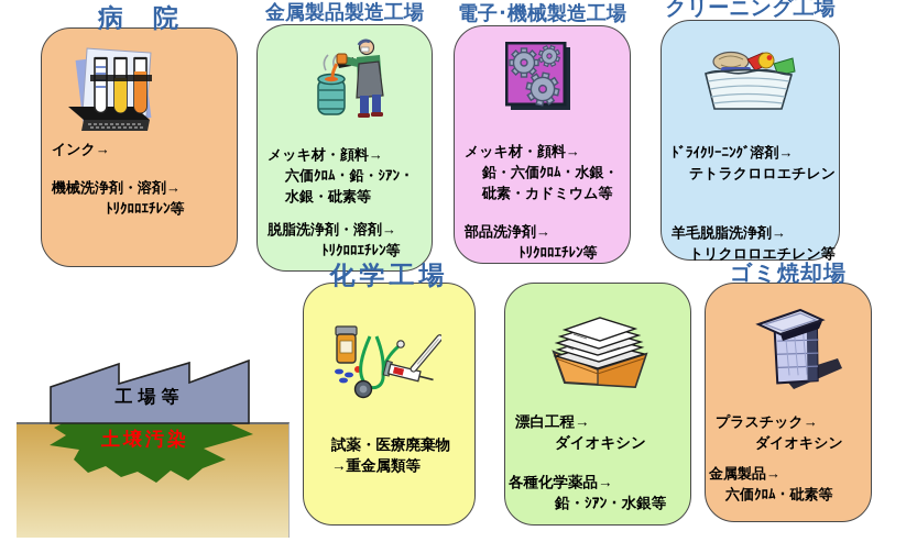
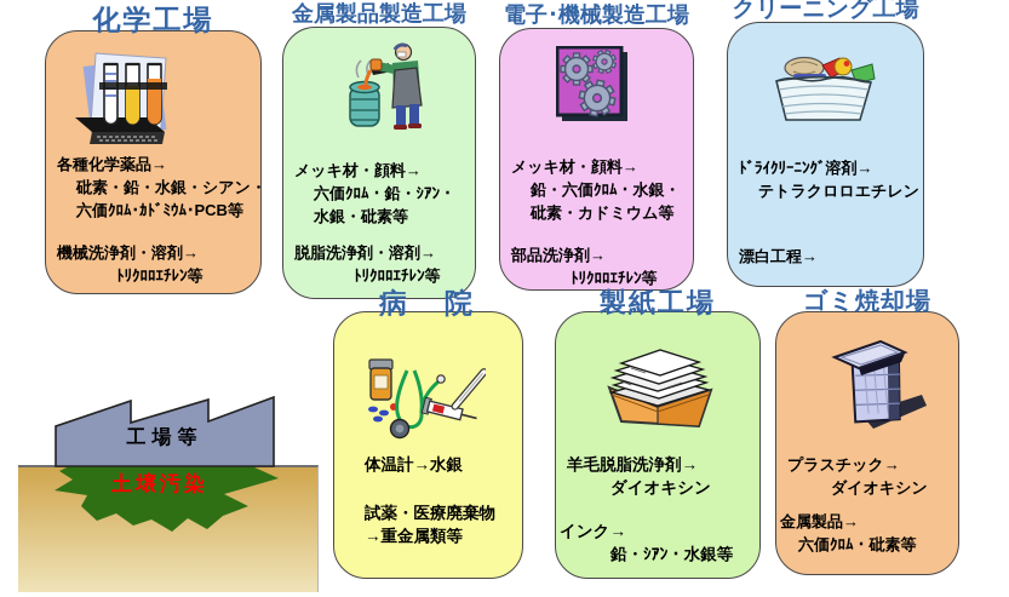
- 病 院
+ 化学工場
- インク→
+ 各種化学薬品→
+ 砒素・鉛・水銀・シアン・
+ 六価ｸﾛﾑ･ｶﾄﾞﾐｳﾑ･PCB等
  機械洗浄剤・溶剤→
  ﾄﾘｸﾛﾛｴﾁﾚﾝ等
  金属製品製造工場
  メッキ材・顔料→
  六価ｸﾛﾑ・鉛・ｼｱﾝ・
  水銀・砒素等
  脱脂洗浄剤・溶剤→
  ﾄﾘｸﾛﾛｴﾁﾚﾝ等
  電子･機械製造工場
  メッキ材・顔料→
  鉛・六価ｸﾛﾑ・水銀・
  砒素・カドミウム等
  部品洗浄剤→
  ﾄﾘｸﾛﾛｴﾁﾚﾝ等
  クリーニング工場
  ﾄﾞﾗｲｸﾘｰﾆﾝｸﾞ溶剤→
  テトラクロロエチレン
- 羊毛脱脂洗浄剤→
+ 漂白工程→
- トリクロロエチレン等
- 化学工場
+ 病 院
+ 体温計→水銀
  試薬・医療廃棄物
  →重金属類等
+ 製紙工場
- 漂白工程→
+ 羊毛脱脂洗浄剤→
  ダイオキシン
- 各種化学薬品→
+ インク→
  鉛・ｼｱﾝ・水銀等
  ゴミ焼却場
  プラスチック→
  ダイオキシン
  金属製品→
  六価ｸﾛﾑ・砒素等
  工場等
  土壌汚染
